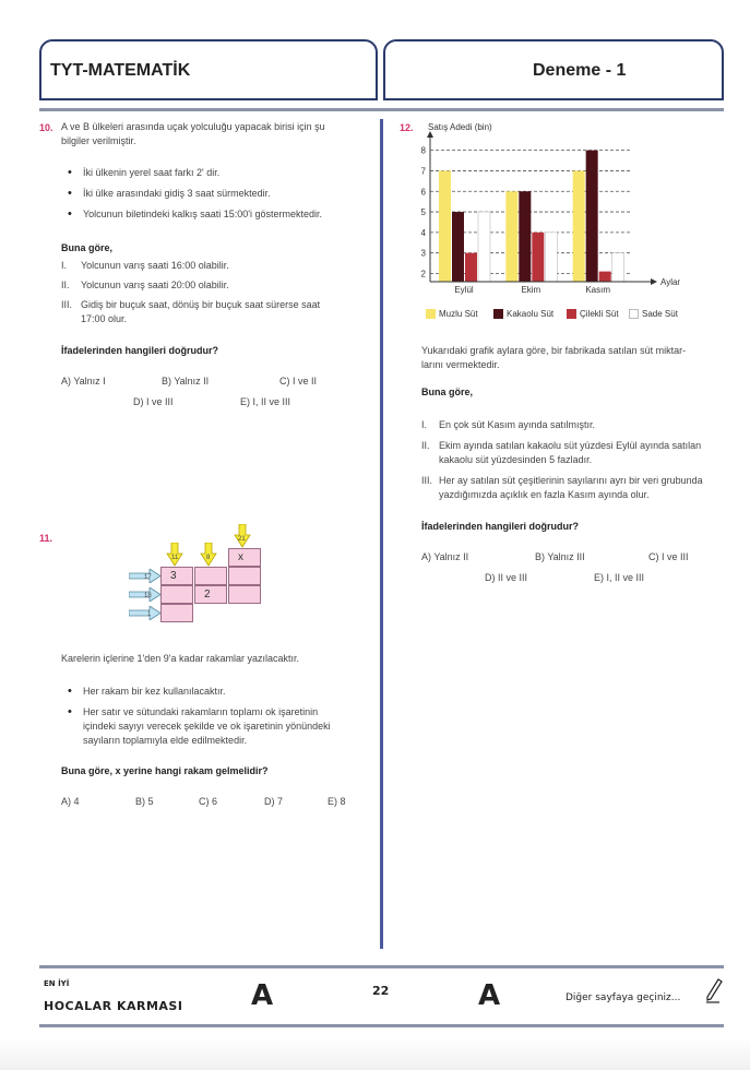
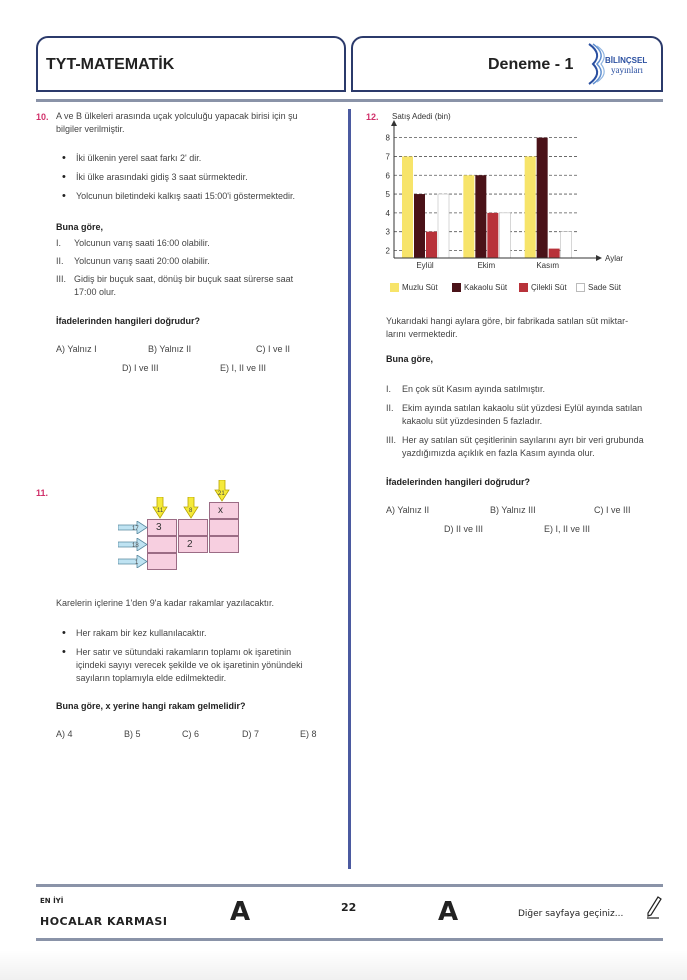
  TYT-MATEMATİK
  Deneme - 1
+ BİLİNÇSEL
+ yayınları
  10.
  A ve B ülkeleri arasında uçak yolculuğu yapacak birisi için şu
  bilgiler verilmiştir.
  İki ülkenin yerel saat farkı 2' dir.
  İki ülke arasındaki gidiş 3 saat sürmektedir.
  Yolcunun biletindeki kalkış saati 15:00'i göstermektedir.
  Buna göre,
  I.
  Yolcunun varış saati 16:00 olabilir.
  II.
  Yolcunun varış saati 20:00 olabilir.
  III.
  Gidiş bir buçuk saat, dönüş bir buçuk saat sürerse saat
  17:00 olur.
  İfadelerinden hangileri doğrudur?
  A) Yalnız I
  B) Yalnız II
  C) I ve II
  D) I ve III
  E) I, II ve III
  11.
  x
  3
  2
  Karelerin içlerine 1'den 9'a kadar rakamlar yazılacaktır.
  Her rakam bir kez kullanılacaktır.
  Her satır ve sütundaki rakamların toplamı ok işaretinin
  içindeki sayıyı verecek şekilde ve ok işaretinin yönündeki
  sayıların toplamıyla elde edilmektedir.
  Buna göre, x yerine hangi rakam gelmelidir?
  A) 4
  B) 5
  C) 6
  D) 7
  E) 8
  12.
  Satış Adedi (bin)
  2
  3
  4
  5
  6
  7
  8
  Eylül
  Ekim
  Kasım
  Aylar
  Muzlu Süt
  Kakaolu Süt
  Çilekli Süt
  Sade Süt
- Yukarıdaki grafik aylara göre, bir fabrikada satılan süt miktar-
+ Yukarıdaki hangi aylara göre, bir fabrikada satılan süt miktar-
  larını vermektedir.
  Buna göre,
  I.
  En çok süt Kasım ayında satılmıştır.
  II.
  Ekim ayında satılan kakaolu süt yüzdesi Eylül ayında satılan
  kakaolu süt yüzdesinden 5 fazladır.
  III.
  Her ay satılan süt çeşitlerinin sayılarını ayrı bir veri grubunda
  yazdığımızda açıklık en fazla Kasım ayında olur.
  İfadelerinden hangileri doğrudur?
  A) Yalnız II
  B) Yalnız III
  C) I ve III
  D) II ve III
  E) I, II ve III
  EN İYİ
  HOCALAR KARMASI
  A
  22
  A
  Diğer sayfaya geçiniz...
